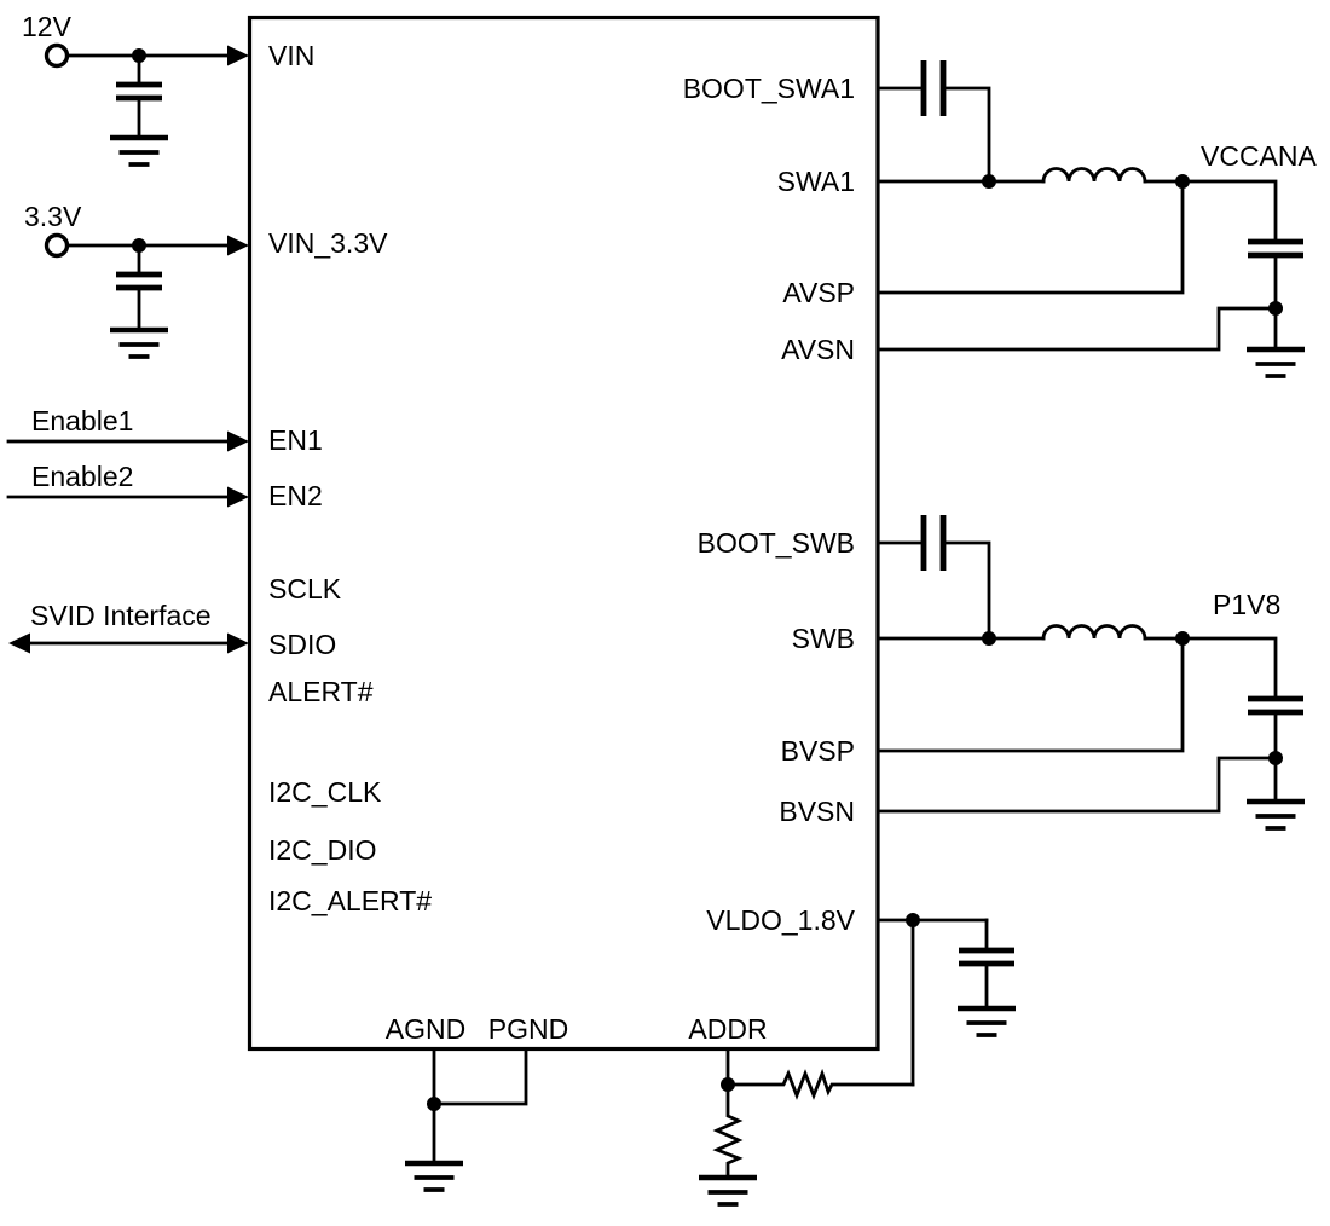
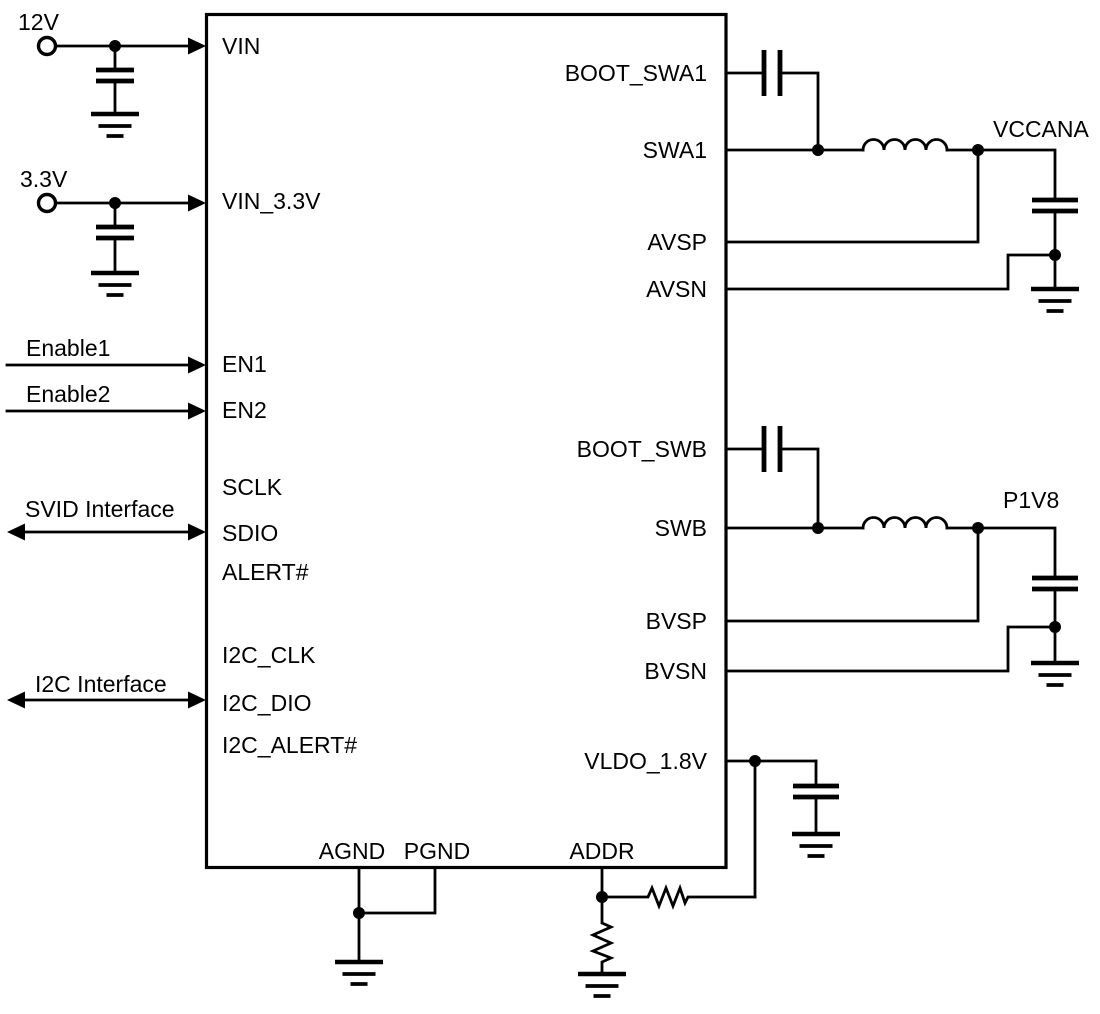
  12V
  3.3V
  Enable1
  Enable2
  SVID Interface
+ I2C Interface
  VIN
  VIN_3.3V
  EN1
  EN2
  SCLK
  SDIO
  ALERT#
  I2C_CLK
  I2C_DIO
  I2C_ALERT#
  BOOT_SWA1
  SWA1
  AVSP
  AVSN
  BOOT_SWB
  SWB
  BVSP
  BVSN
  VLDO_1.8V
  AGND
  PGND
  ADDR
  VCCANA
  P1V8
